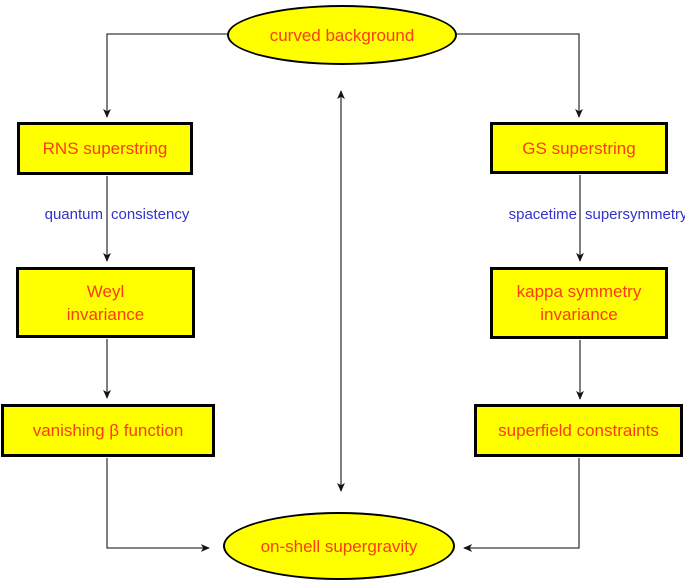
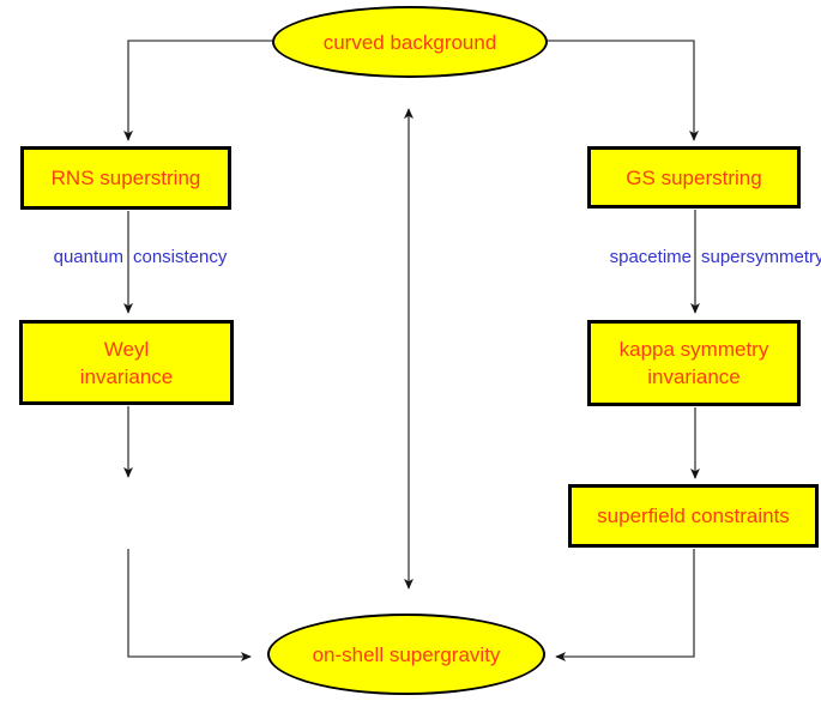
  curved background
  RNS superstring
  GS superstring
  quantum
  consistency
  spacetime
  supersymmetry
  Weyl
  invariance
  kappa symmetry
  invariance
- vanishing β function
  superfield constraints
  on-shell supergravity
